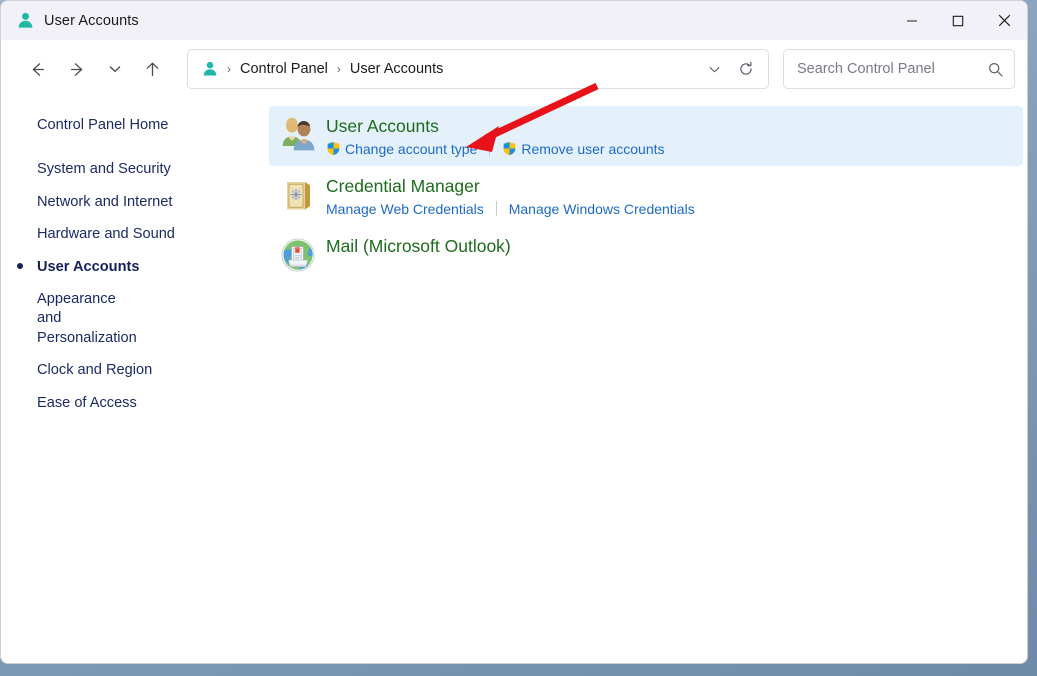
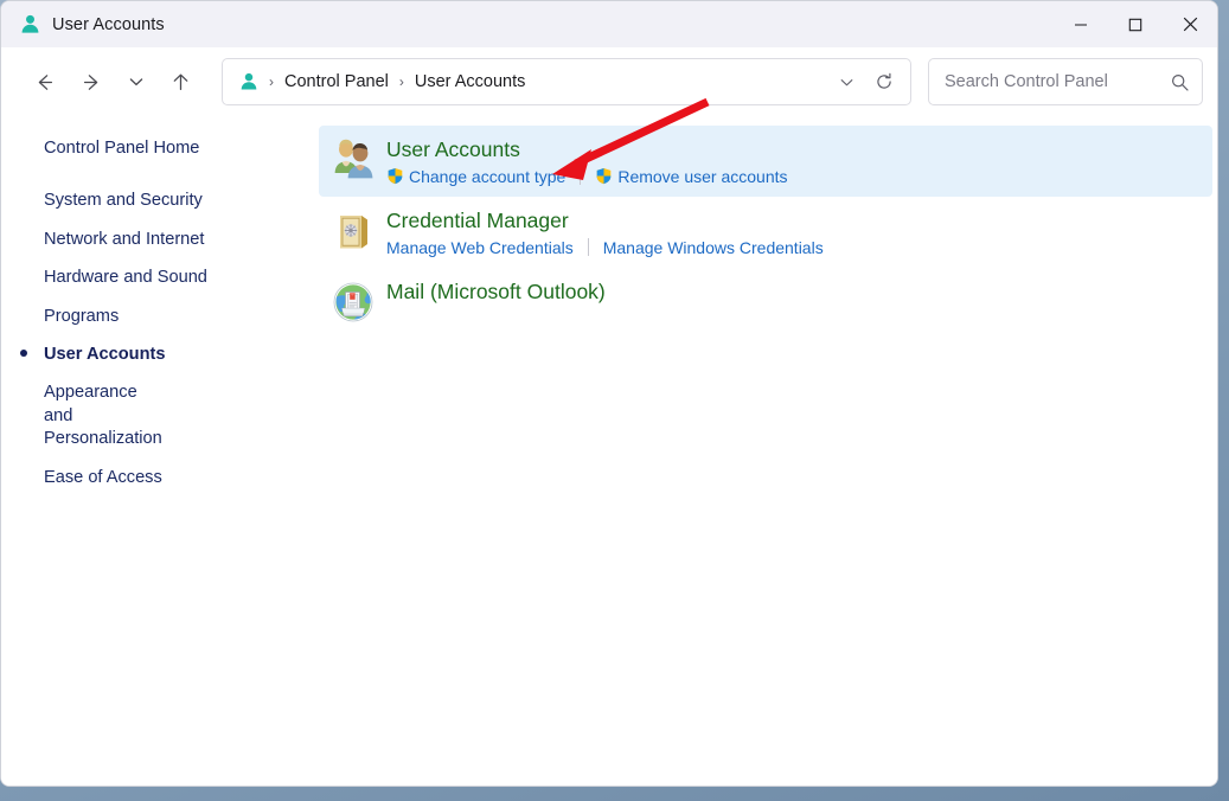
  User Accounts
  ›
  Control Panel
  ›
  User Accounts
  Search Control Panel
  Control Panel Home
  System and Security
  Network and Internet
  Hardware and Sound
+ Programs
  User Accounts
  Appearance and Personalization
- Clock and Region
  Ease of Access
  User Accounts
  Change account type
  Remove user accounts
  Credential Manager
  Manage Web Credentials
  Manage Windows Credentials
  Mail (Microsoft Outlook)
